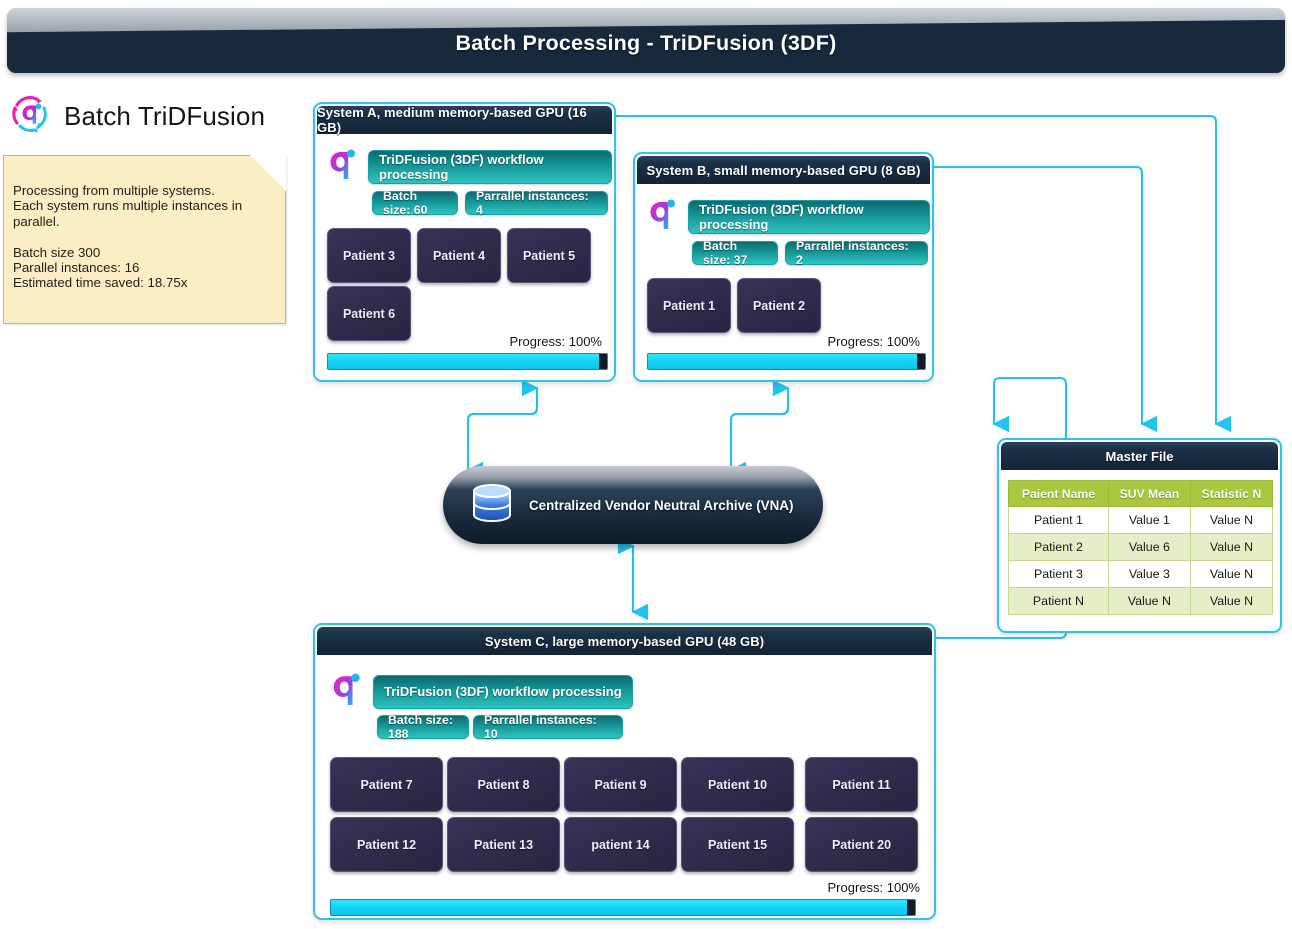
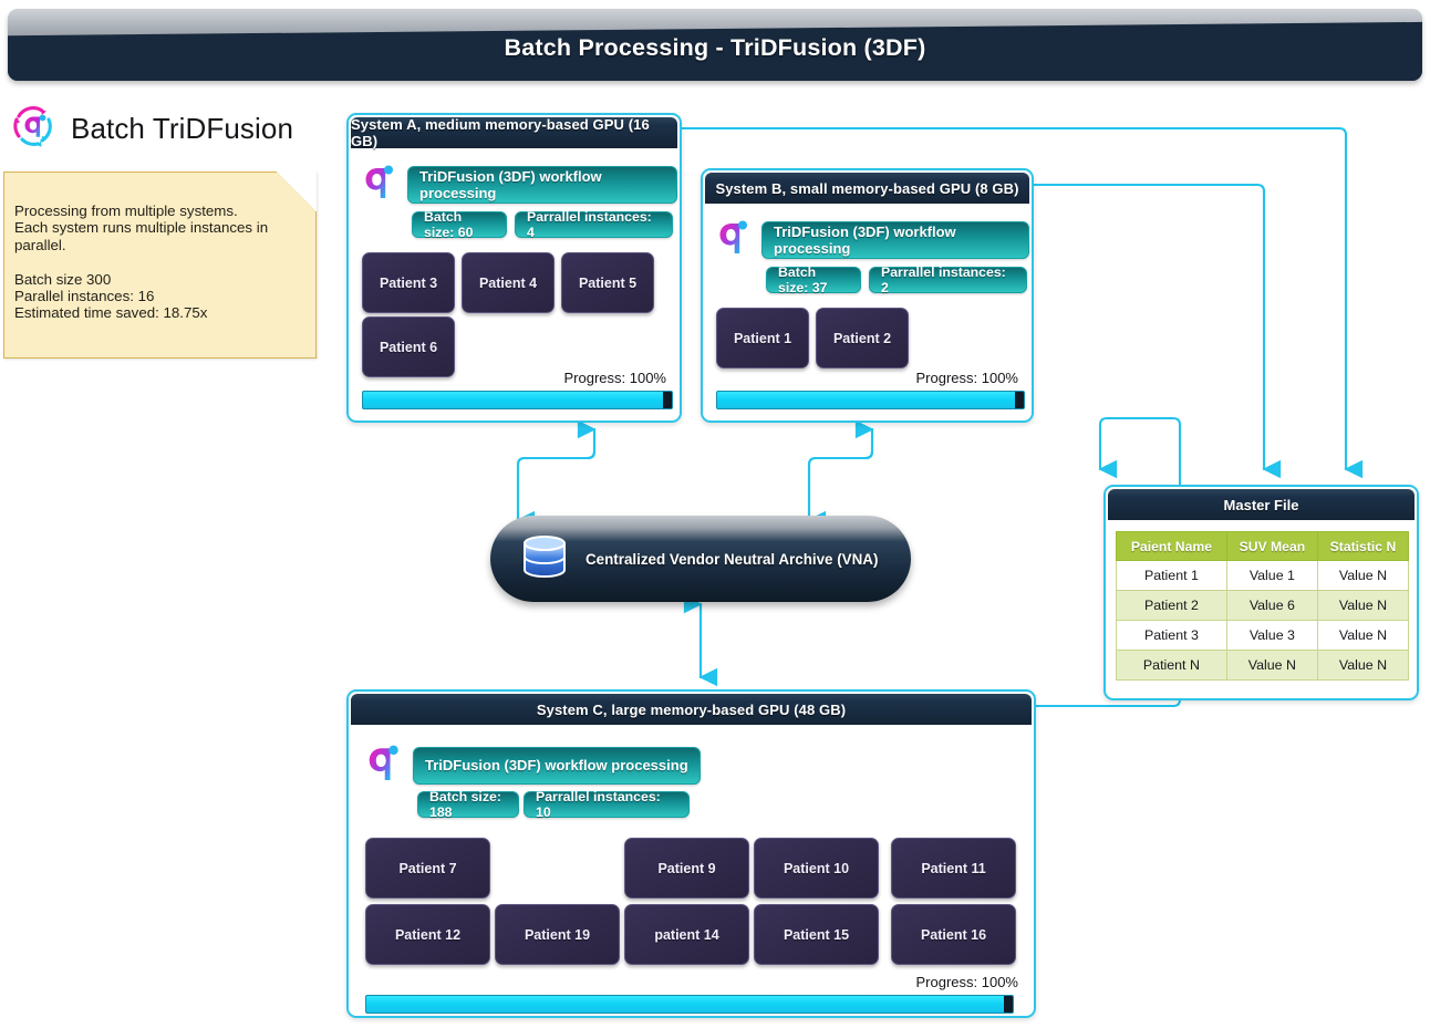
  Batch Processing - TriDFusion (3DF)
  Batch TriDFusion
  Processing from multiple systems.
  Each system runs multiple instances in parallel.
  Batch size 300
  Parallel instances: 16
  Estimated time saved: 18.75x
  System A, medium memory-based GPU (16 GB)
  TriDFusion (3DF) workflow processing
  Batch size: 60
  Parrallel instances: 4
  Patient 3
  Patient 4
  Patient 5
  Patient 6
  Progress: 100%
  System B, small memory-based GPU (8 GB)
  TriDFusion (3DF) workflow processing
  Batch size: 37
  Parrallel instances: 2
  Patient 1
  Patient 2
  Progress: 100%
  System C, large memory-based GPU (48 GB)
  TriDFusion (3DF) workflow processing
  Batch size: 188
  Parrallel instances: 10
  Patient 7
- Patient 8
  Patient 9
  Patient 10
  Patient 11
  Patient 12
- Patient 13
+ Patient 19
  patient 14
  Patient 15
- Patient 20
+ Patient 16
  Progress: 100%
  Centralized Vendor Neutral Archive (VNA)
  Master File
  Paient Name	SUV Mean	Statistic N
  Patient 1	Value 1	Value N
  Patient 2	Value 6	Value N
  Patient 3	Value 3	Value N
  Patient N	Value N	Value N
